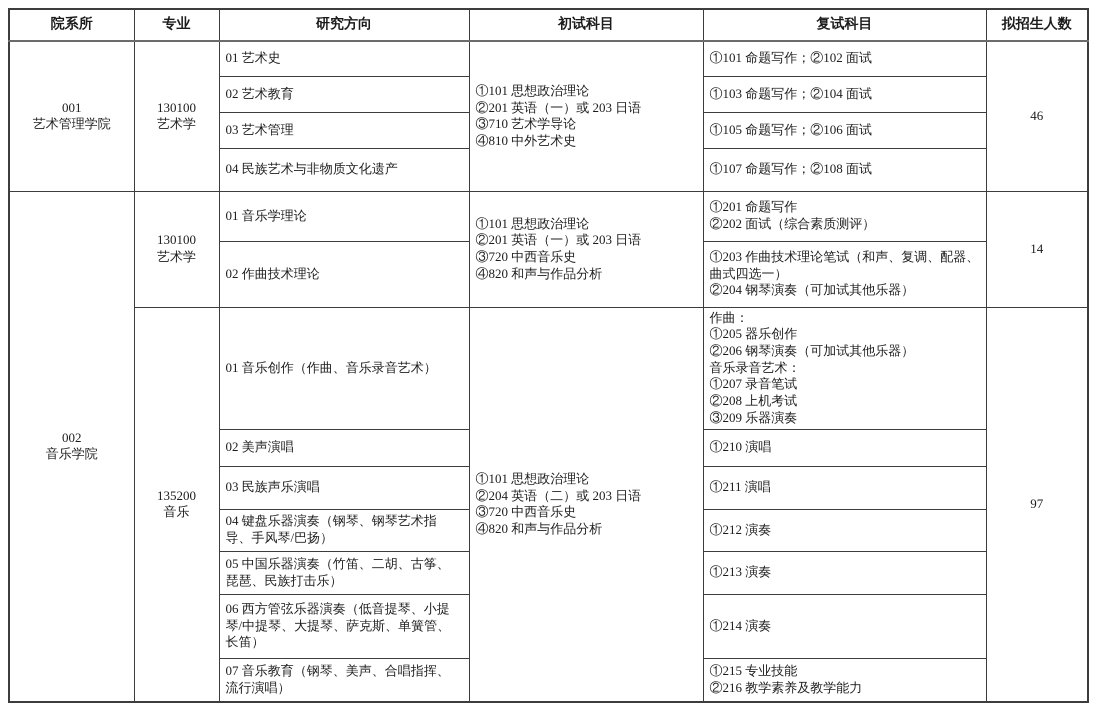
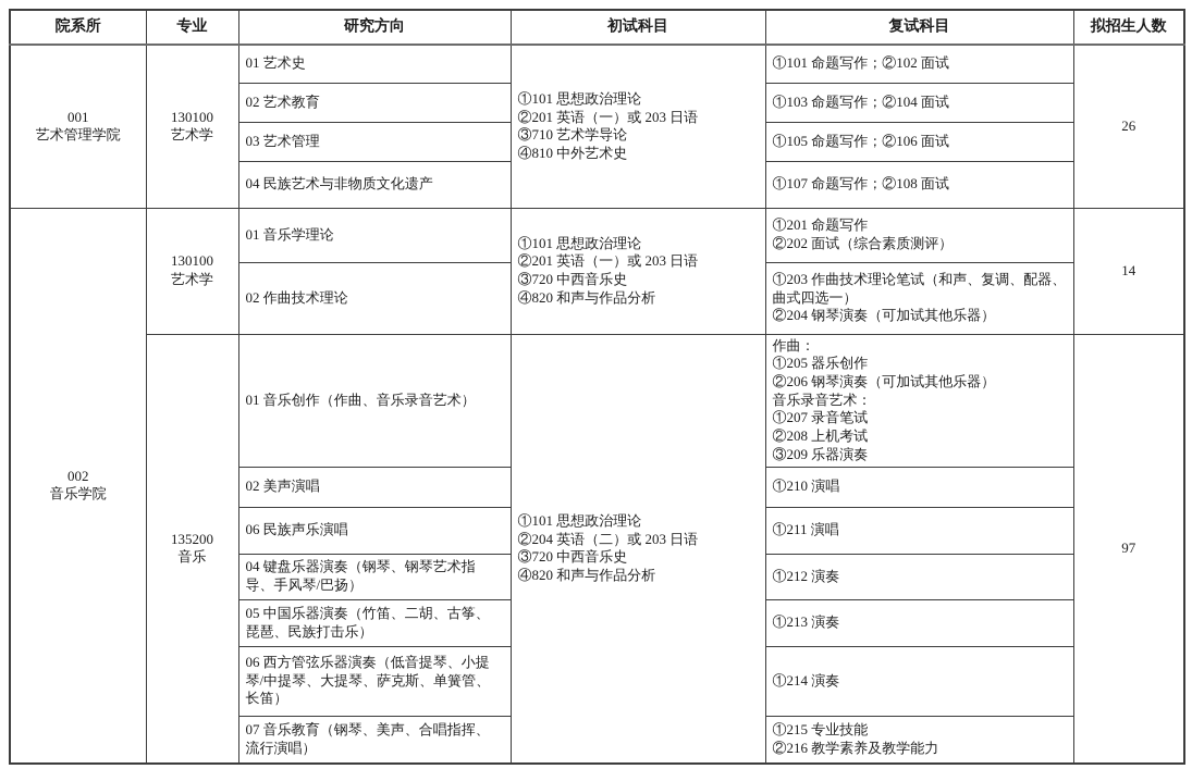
  院系所	专业	研究方向	初试科目	复试科目	拟招生人数
- 001 艺术管理学院	130100 艺术学	01 艺术史	①101 思想政治理论 ②201 英语（一）或 203 日语 ③710 艺术学导论 ④810 中外艺术史	①101 命题写作；②102 面试	46
+ 001 艺术管理学院	130100 艺术学	01 艺术史	①101 思想政治理论 ②201 英语（一）或 203 日语 ③710 艺术学导论 ④810 中外艺术史	①101 命题写作；②102 面试	26
  02 艺术教育	①103 命题写作；②104 面试
  03 艺术管理	①105 命题写作；②106 面试
  04 民族艺术与非物质文化遗产	①107 命题写作；②108 面试
  002 音乐学院	130100 艺术学	01 音乐学理论	①101 思想政治理论 ②201 英语（一）或 203 日语 ③720 中西音乐史 ④820 和声与作品分析	①201 命题写作 ②202 面试（综合素质测评）	14
  02 作曲技术理论	①203 作曲技术理论笔试（和声、复调、配器、曲式四选一） ②204 钢琴演奏（可加试其他乐器）
  135200 音乐	01 音乐创作（作曲、音乐录音艺术）	①101 思想政治理论 ②204 英语（二）或 203 日语 ③720 中西音乐史 ④820 和声与作品分析	作曲： ①205 器乐创作 ②206 钢琴演奏（可加试其他乐器） 音乐录音艺术： ①207 录音笔试 ②208 上机考试 ③209 乐器演奏	97
  02 美声演唱	①210 演唱
- 03 民族声乐演唱	①211 演唱
+ 06 民族声乐演唱	①211 演唱
  04 键盘乐器演奏（钢琴、钢琴艺术指导、手风琴/巴扬）	①212 演奏
  05 中国乐器演奏（竹笛、二胡、古筝、琵琶、民族打击乐）	①213 演奏
  06 西方管弦乐器演奏（低音提琴、小提琴/中提琴、大提琴、萨克斯、单簧管、长笛）	①214 演奏
  07 音乐教育（钢琴、美声、合唱指挥、流行演唱）	①215 专业技能 ②216 教学素养及教学能力
